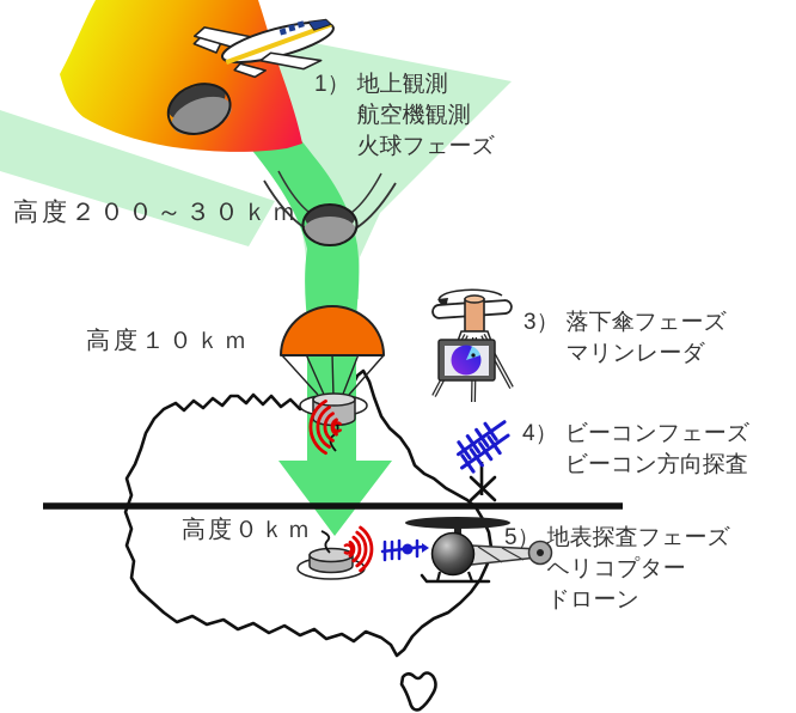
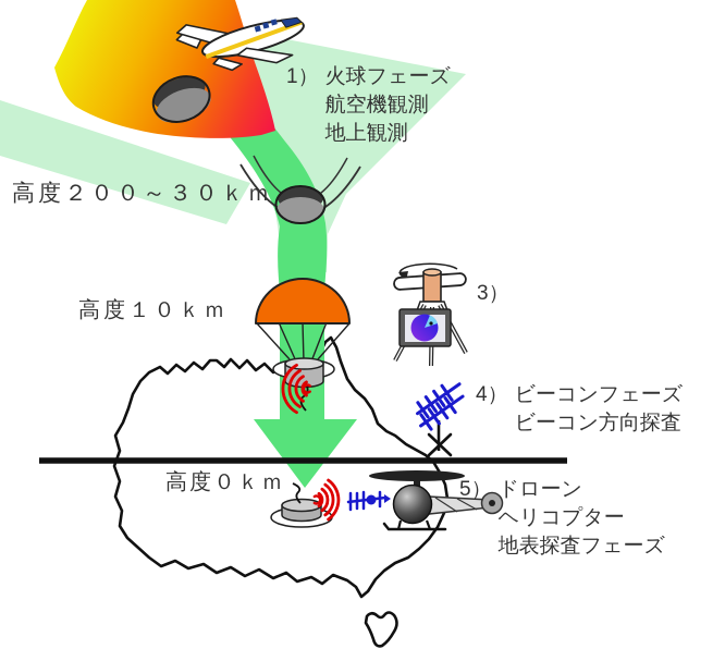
  高度２００～３０ｋｍ
  高度１０ｋｍ
  高度０ｋｍ
  1）
- 地上観測
+ 火球フェーズ
  航空機観測
- 火球フェーズ
+ 地上観測
  3）
- 落下傘フェーズ
- マリンレーダ
  4）
  ビーコンフェーズ
  ビーコン方向探査
  5）
- 地表探査フェーズ
+ ドローン
  ヘリコプター
- ドローン
+ 地表探査フェーズ
